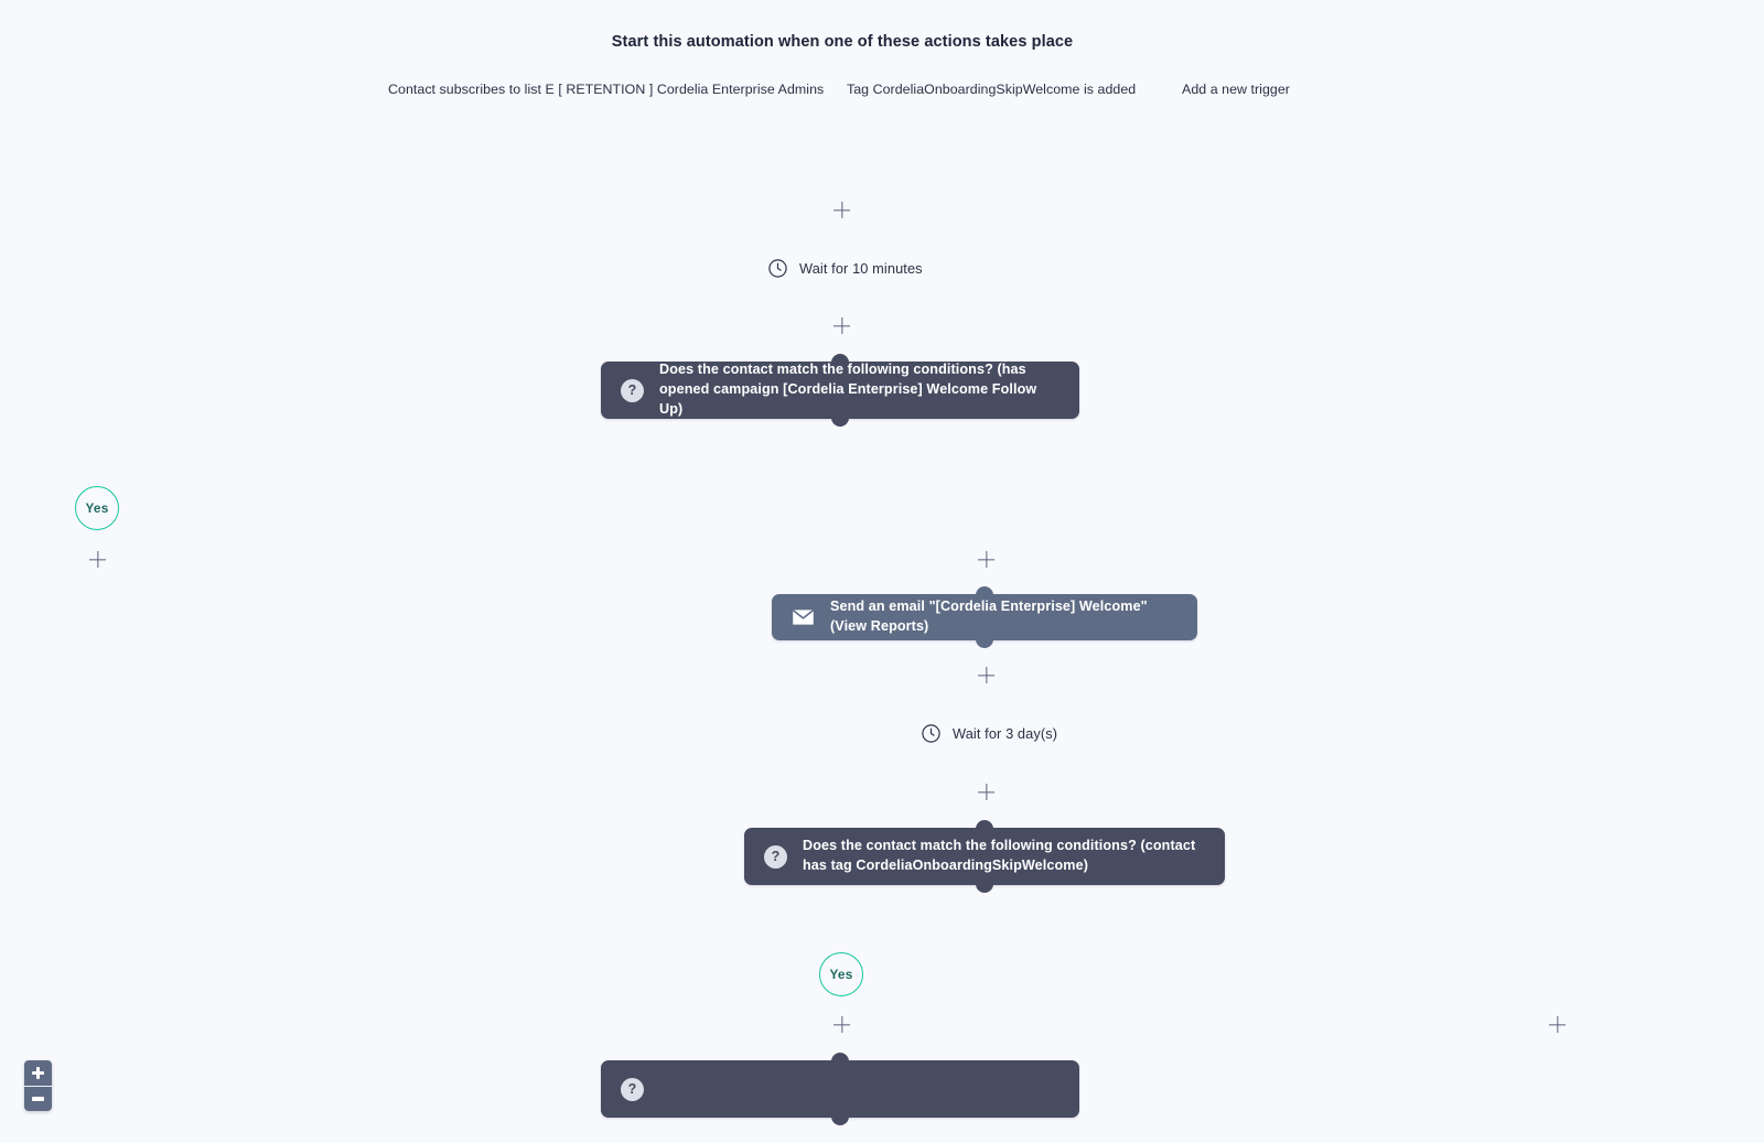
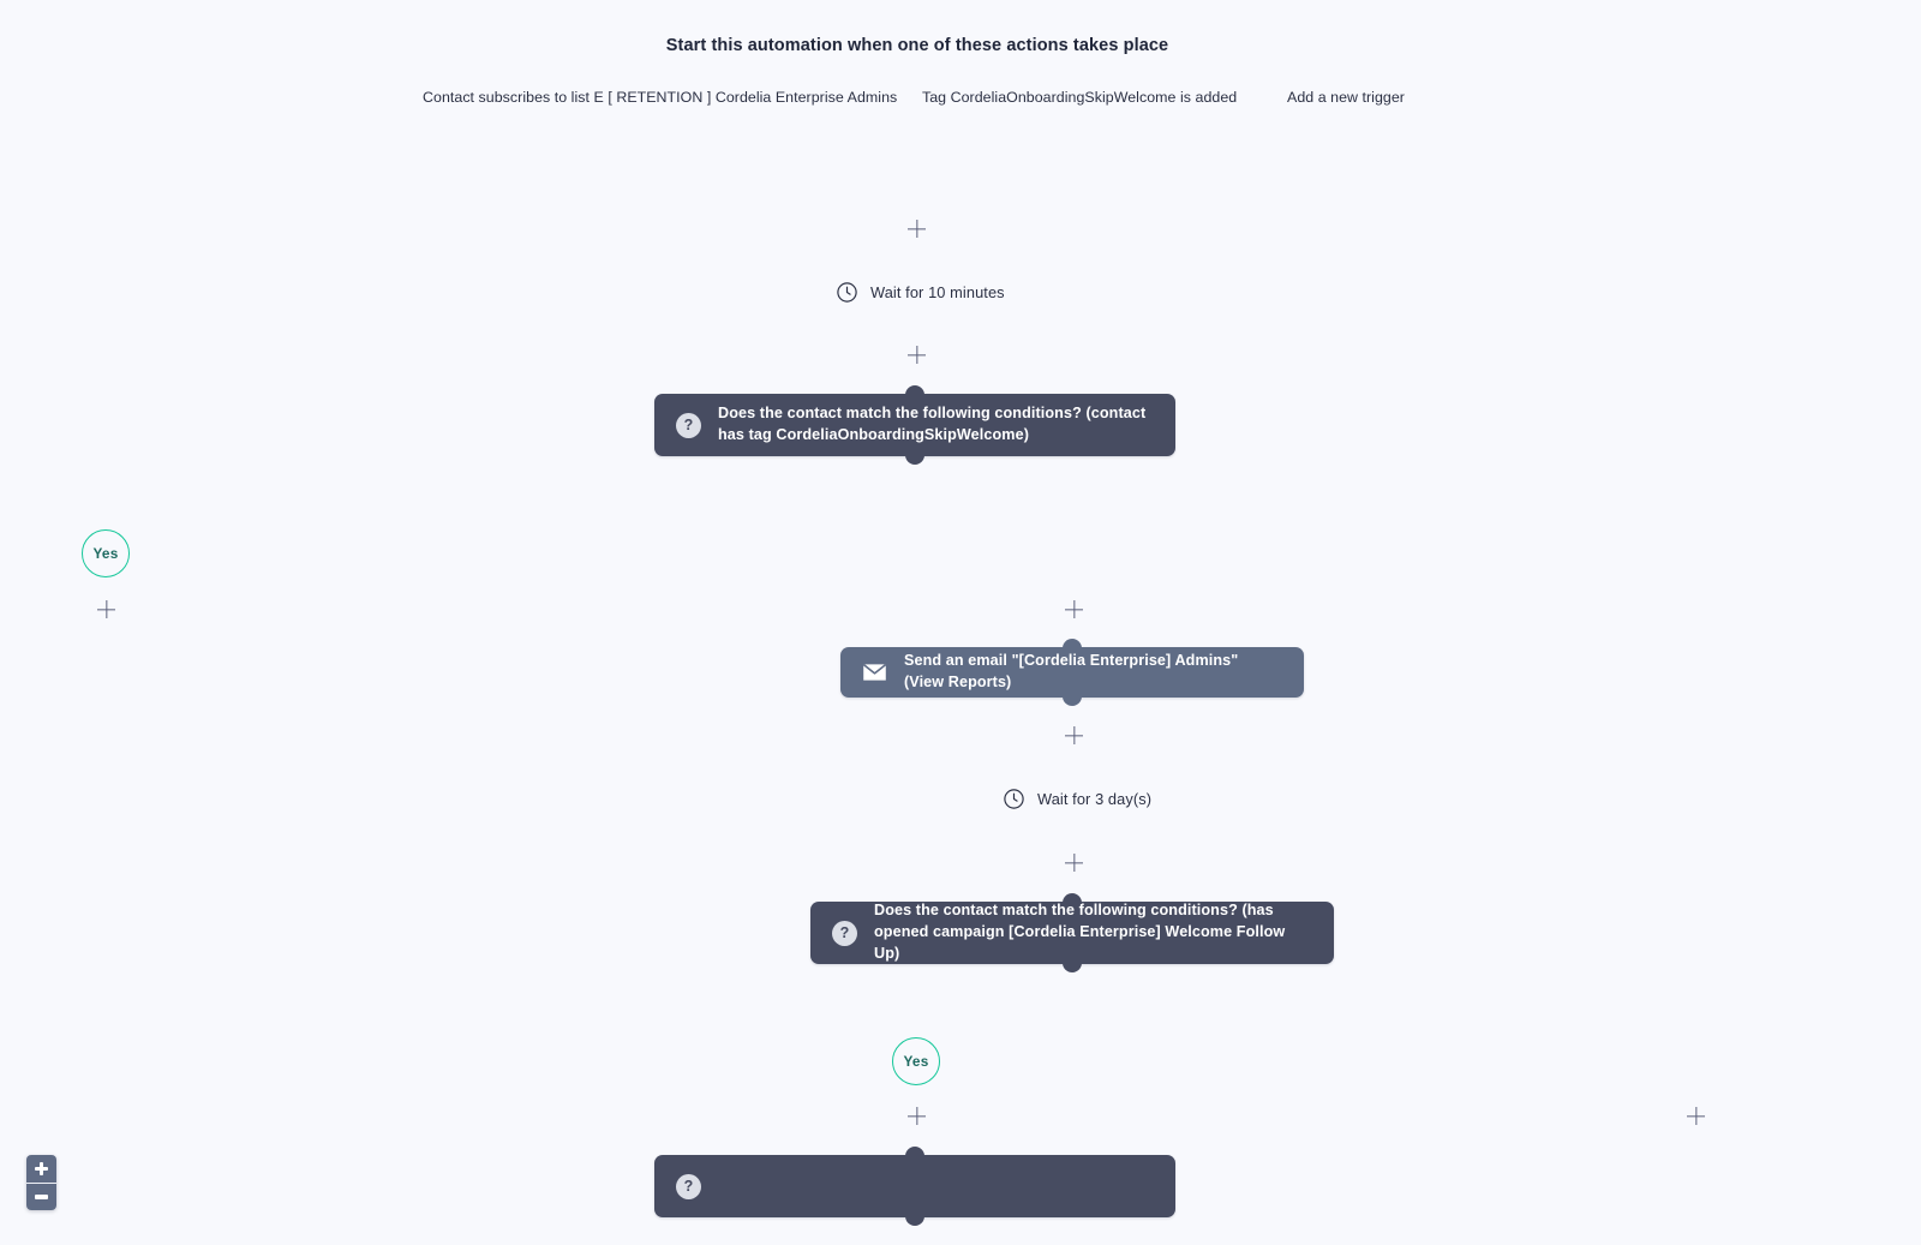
  Start this automation when one of these actions takes place
  Contact subscribes to list E [ RETENTION ] Cordelia Enterprise Admins
  Tag CordeliaOnboardingSkipWelcome is added
  Add a new trigger
  Wait for 10 minutes
  ?
- Does the contact match the following conditions? (has opened campaign [Cordelia Enterprise] Welcome Follow Up)
+ Does the contact match the following conditions? (contact has tag CordeliaOnboardingSkipWelcome)
  Yes
- Send an email "[Cordelia Enterprise] Welcome" (View Reports)
+ Send an email "[Cordelia Enterprise] Admins" (View Reports)
  Wait for 3 day(s)
  ?
- Does the contact match the following conditions? (contact has tag CordeliaOnboardingSkipWelcome)
+ Does the contact match the following conditions? (has opened campaign [Cordelia Enterprise] Welcome Follow Up)
  Yes
  ?
